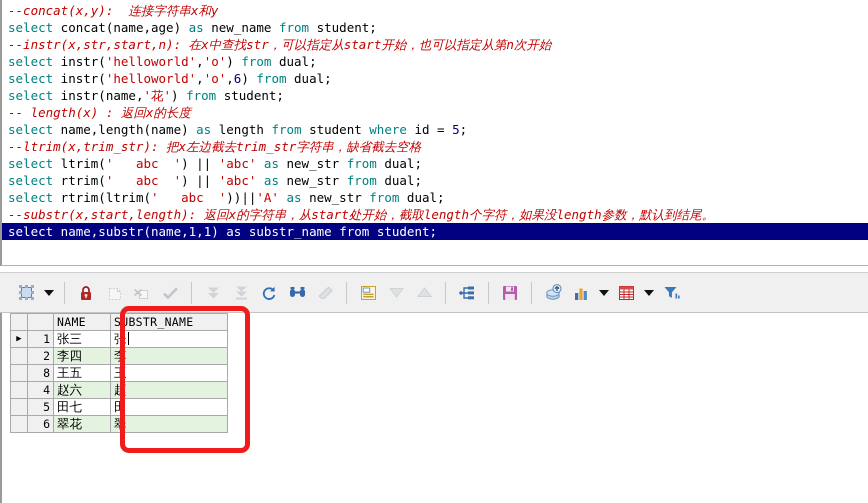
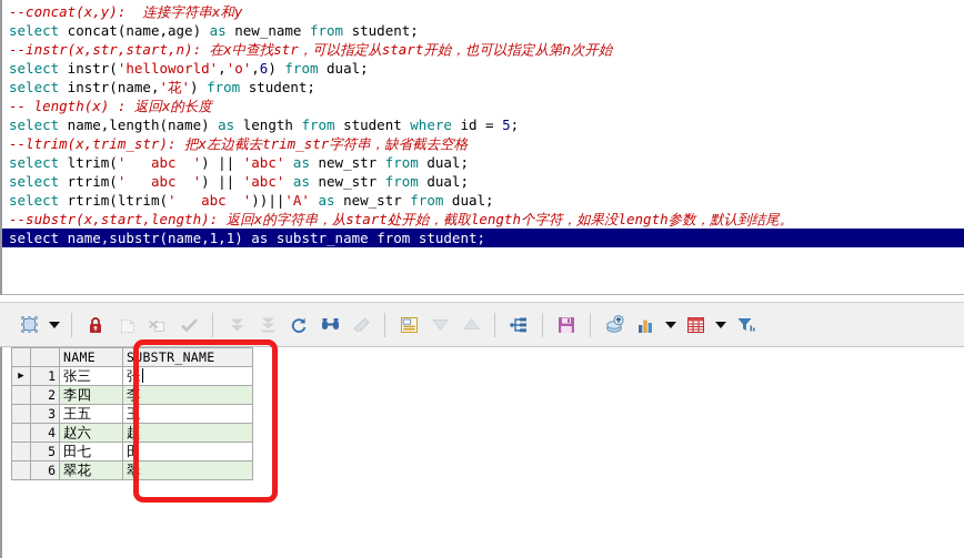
  --concat(x,y): 连接字符串x和y
  select concat(name,age) as new_name from student;
  --instr(x,str,start,n): 在x中查找str，可以指定从start开始，也可以指定从第n次开始
- select instr('helloworld','o') from dual;
  select instr('helloworld','o',6) from dual;
  select instr(name,'花') from student;
  -- length(x) : 返回x的长度
  select name,length(name) as length from student where id = 5;
  --ltrim(x,trim_str): 把x左边截去trim_str字符串，缺省截去空格
  select ltrim(' abc ') || 'abc' as new_str from dual;
  select rtrim(' abc ') || 'abc' as new_str from dual;
  select rtrim(ltrim(' abc '))||'A' as new_str from dual;
  --substr(x,start,length): 返回x的字符串，从start处开始，截取length个字符，如果没length参数，默认到结尾。
  select name,substr(name,1,1) as substr_name from student;
  		NAME	SUBSTR_NAME
  ▶	1	张三	张
  	2	李四	李
- 	8	王五	王
+ 	3	王五	王
  	4	赵六	赵
  	5	田七	田
  	6	翠花	翠
